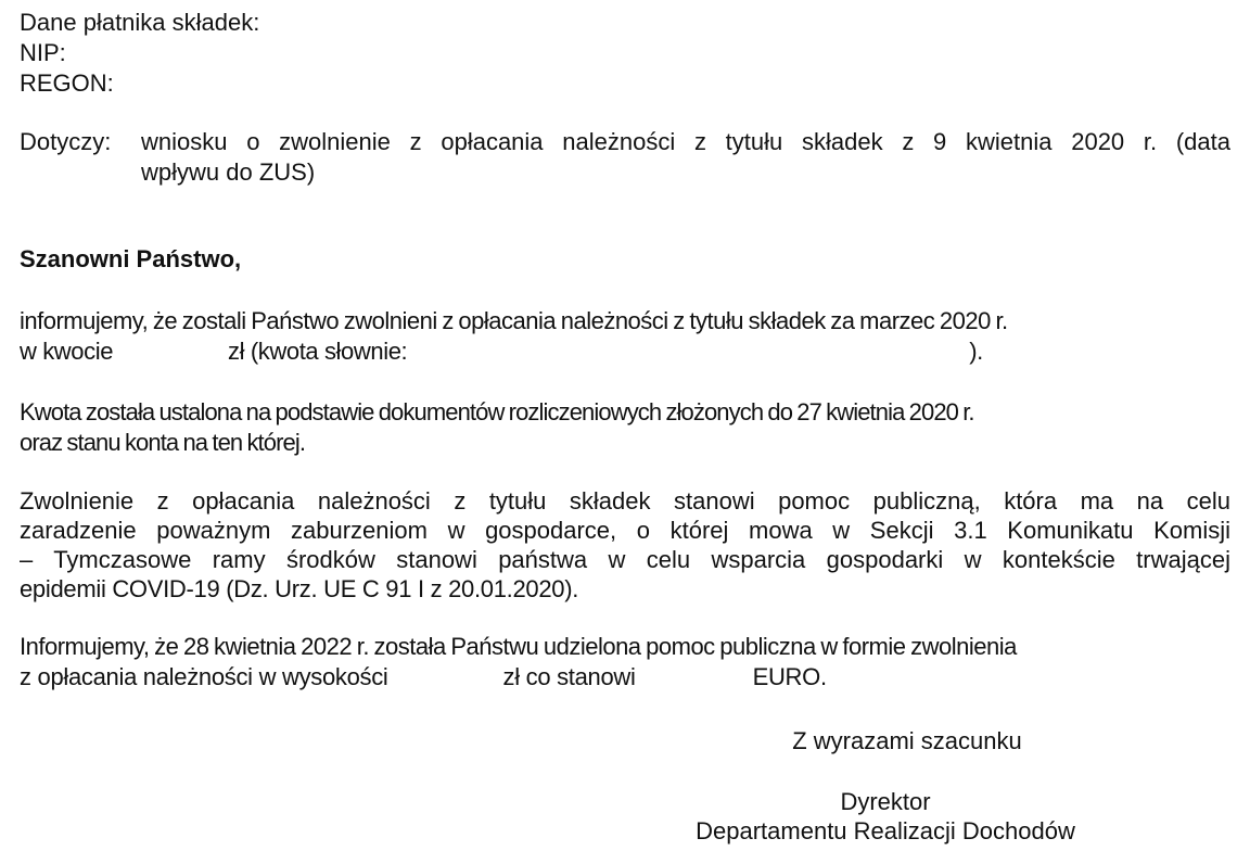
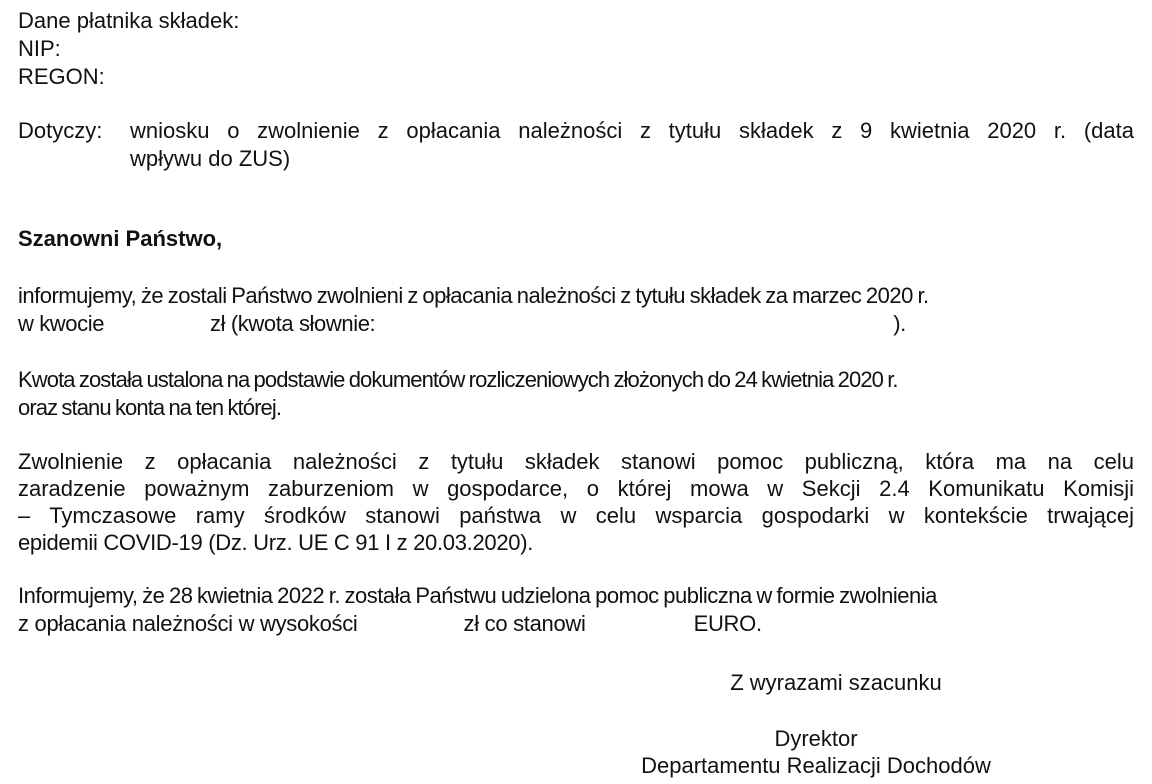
  Dane płatnika składek:
  NIP:
  REGON:
  Dotyczy:
  wniosku o zwolnienie z opłacania należności z tytułu składek z 9 kwietnia 2020 r. (data
  wpływu do ZUS)
  Szanowni Państwo,
  informujemy, że zostali Państwo zwolnieni z opłacania należności z tytułu składek za marzec 2020 r.
  w kwocie zł (kwota słownie: ).
- Kwota została ustalona na podstawie dokumentów rozliczeniowych złożonych do 27 kwietnia 2020 r.
+ Kwota została ustalona na podstawie dokumentów rozliczeniowych złożonych do 24 kwietnia 2020 r.
  oraz stanu konta na ten której.
  Zwolnienie z opłacania należności z tytułu składek stanowi pomoc publiczną, która ma na celu
- zaradzenie poważnym zaburzeniom w gospodarce, o której mowa w Sekcji 3.1 Komunikatu Komisji
+ zaradzenie poważnym zaburzeniom w gospodarce, o której mowa w Sekcji 2.4 Komunikatu Komisji
  – Tymczasowe ramy środków stanowi państwa w celu wsparcia gospodarki w kontekście trwającej
- epidemii COVID-19 (Dz. Urz. UE C 91 I z 20.01.2020).
+ epidemii COVID-19 (Dz. Urz. UE C 91 I z 20.03.2020).
  Informujemy, że 28 kwietnia 2022 r. została Państwu udzielona pomoc publiczna w formie zwolnienia
  z opłacania należności w wysokości zł co stanowi EURO.
  Z wyrazami szacunku
  Dyrektor
  Departamentu Realizacji Dochodów
